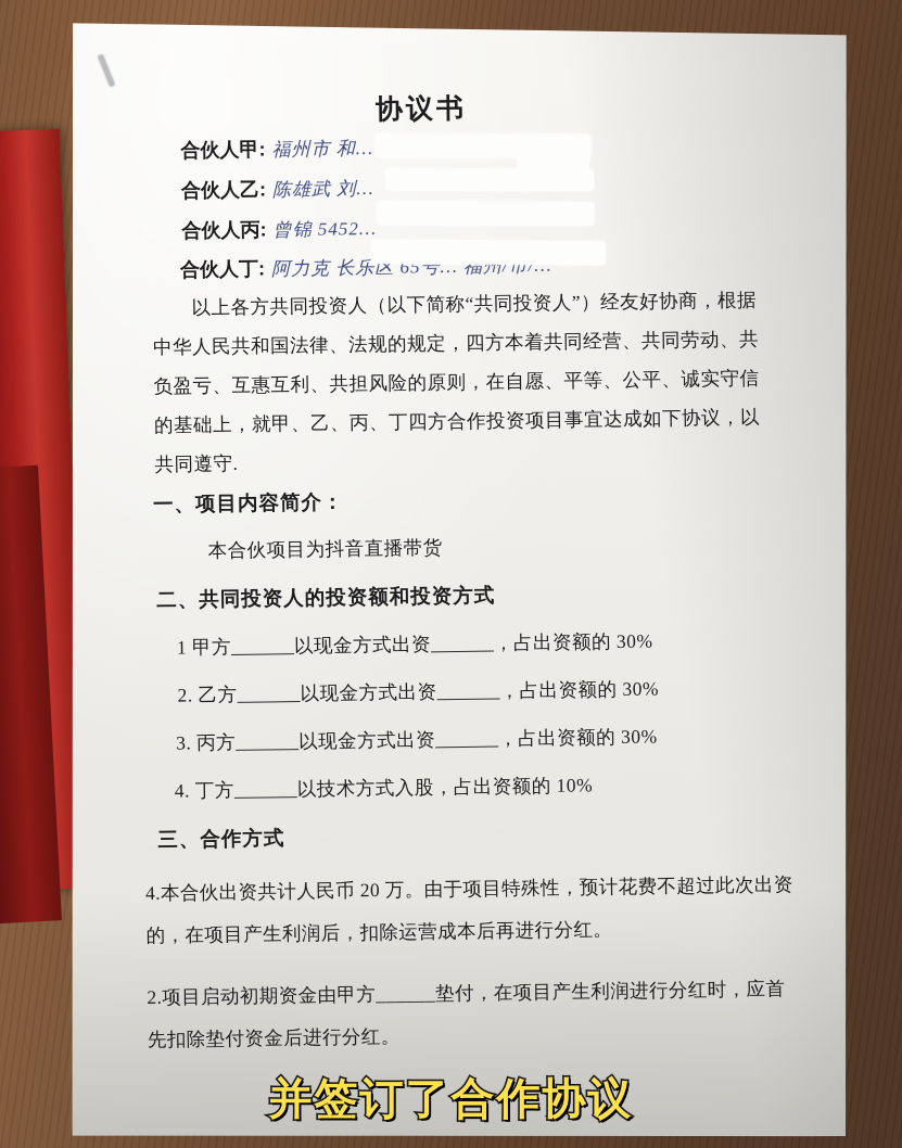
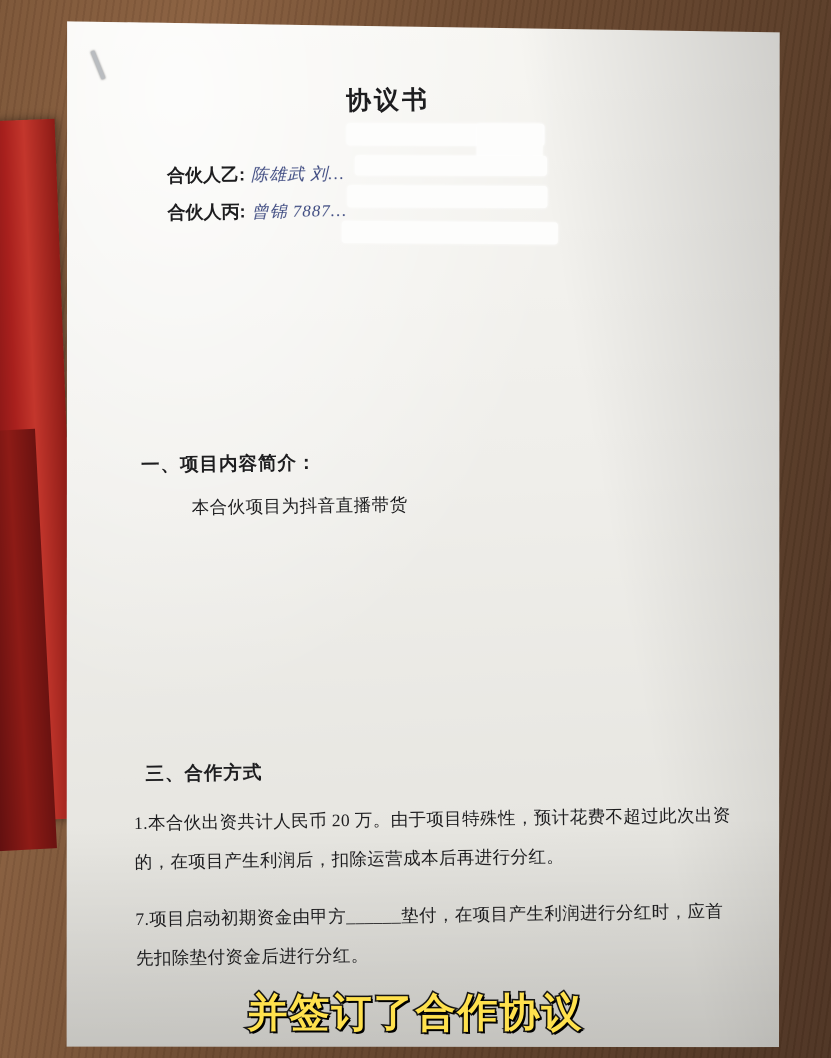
  协议书
- 合伙人甲: 福州市 和…
  合伙人乙: 陈雄武 刘…
- 合伙人丙: 曾锦 5452…
+ 合伙人丙: 曾锦 7887…
- 合伙人丁: 阿力克 长乐区 65号… 福州/市/…
- 以上各方共同投资人（以下简称“共同投资人”）经友好协商，根据中华人民共和国法律、法规的规定，四方本着共同经营、共同劳动、共负盈亏、互惠互利、共担风险的原则，在自愿、平等、公平、诚实守信的基础上，就甲、乙、丙、丁四方合作投资项目事宜达成如下协议，以共同遵守.
  一、项目内容简介：
  本合伙项目为抖音直播带货
- 二、共同投资人的投资额和投资方式
- 1 甲方 以现金方式出资 ，占出资额的 30%
- 2. 乙方 以现金方式出资 ，占出资额的 30%
- 3. 丙方 以现金方式出资 ，占出资额的 30%
- 4. 丁方 以技术方式入股，占出资额的 10%
  三、合作方式
- 4.本合伙出资共计人民币 20 万。由于项目特殊性，预计花费不超过此次出资的，在项目产生利润后，扣除运营成本后再进行分红。
+ 1.本合伙出资共计人民币 20 万。由于项目特殊性，预计花费不超过此次出资的，在项目产生利润后，扣除运营成本后再进行分红。
- 2.项目启动初期资金由甲方______垫付，在项目产生利润进行分红时，应首先扣除垫付资金后进行分红。
+ 7.项目启动初期资金由甲方______垫付，在项目产生利润进行分红时，应首先扣除垫付资金后进行分红。
  并签订了合作协议
